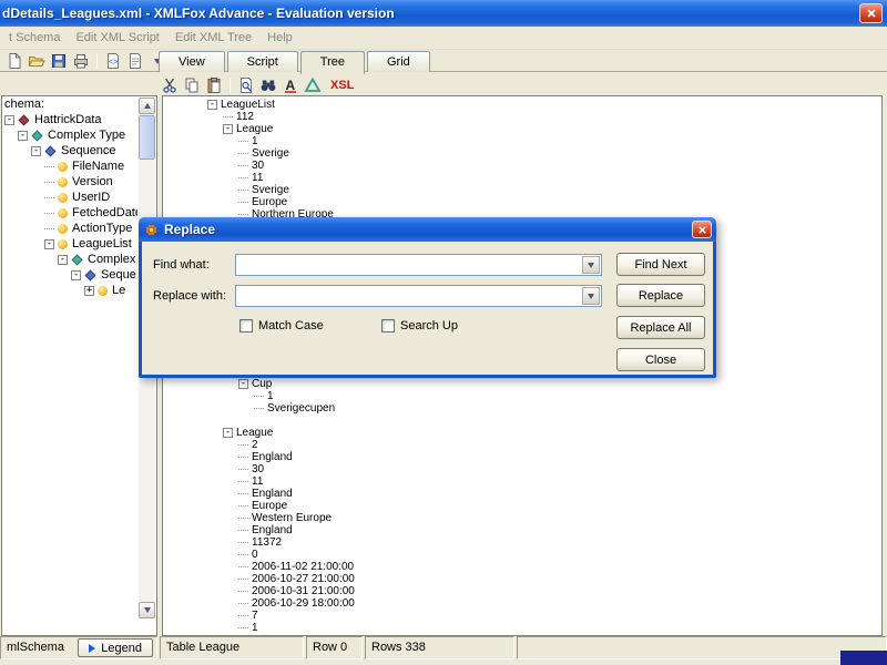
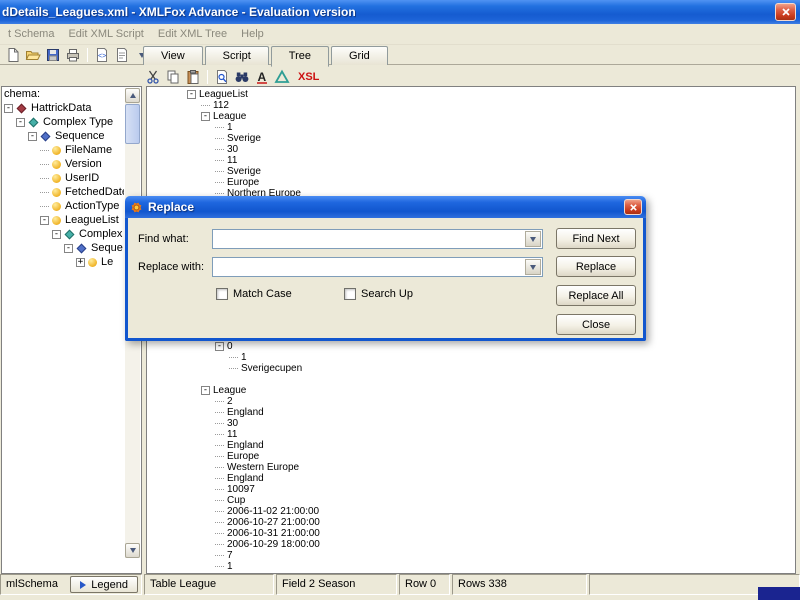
  dDetails_Leagues.xml - XMLFox Advance - Evaluation version
  t Schema
  Edit XML Script
  Edit XML Tree
  Help
  View
  Script
  Tree
  Grid
  A
  XSL
  chema:
  -
  HattrickData
  -
  Complex Type
  -
  Sequence
  FileName
  Version
  UserID
  FetchedDat
  ActionType
  -
  LeagueList
  -
  Complex
  -
  Seque
  +
  Le
  -
  LeagueList
  112
  -
  League
  1
  Sverige
  30
  11
  Sverige
  Europe
  Northern Europe
  -
- Cup
+ 0
  1
  Sverigecupen
  -
  League
  2
  England
  30
  11
  England
  Europe
  Western Europe
  England
- 11372
+ 10097
- 0
+ Cup
  2006-11-02 21:00:00
  2006-10-27 21:00:00
  2006-10-31 21:00:00
  2006-10-29 18:00:00
  7
  1
  Replace
  Find what:
  Find Next
  Replace with:
  Replace
  Match Case
  Search Up
  Replace All
  Close
  mlSchema
  Legend
  Table League
+ Field 2 Season
  Row 0
  Rows 338
